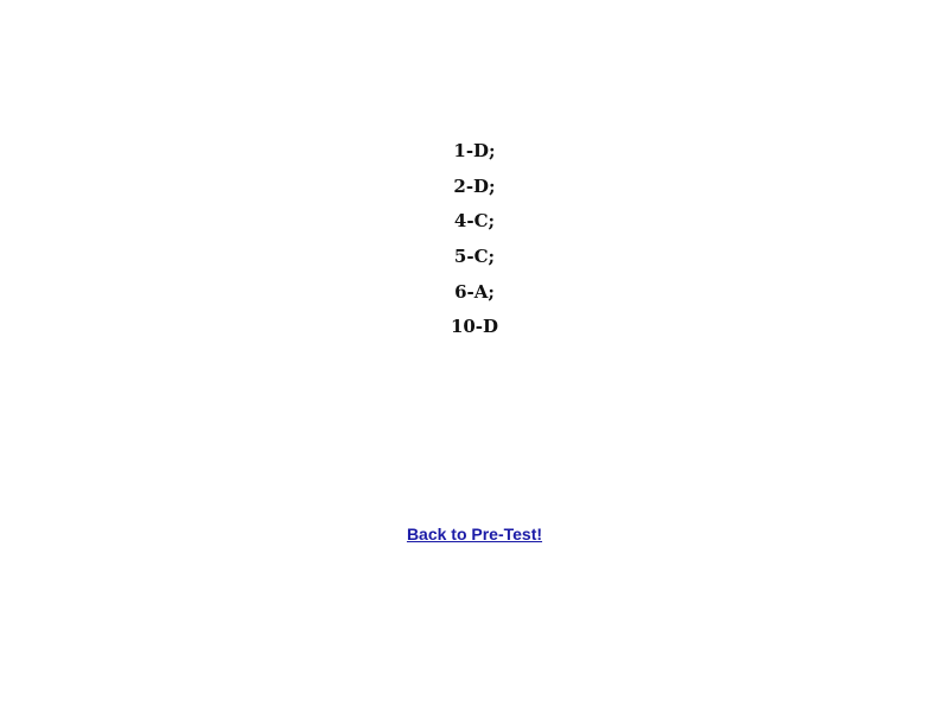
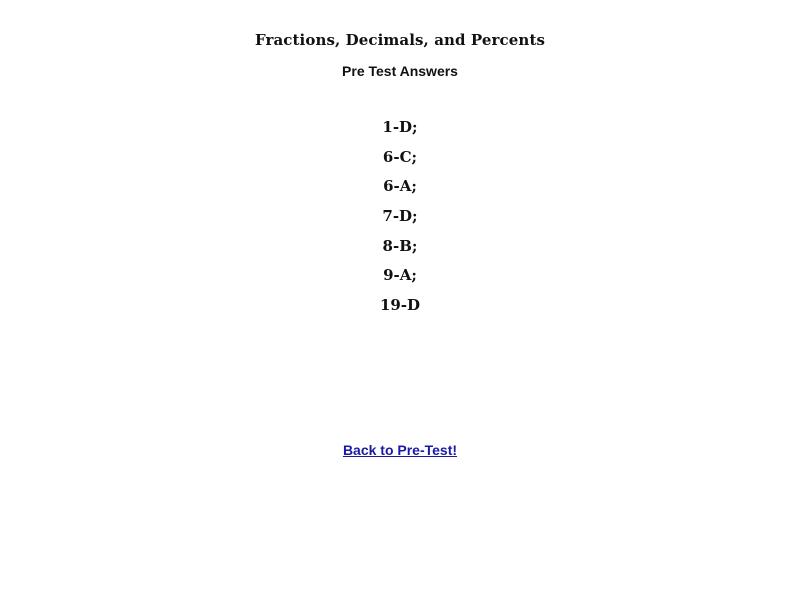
+ Fractions, Decimals, and Percents
+ Pre Test Answers
  1-D;
- 2-D;
- 4-C;
- 5-C;
+ 6-C;
  6-A;
+ 7-D;
+ 8-B;
+ 9-A;
- 10-D
+ 19-D
  Back to Pre-Test!
